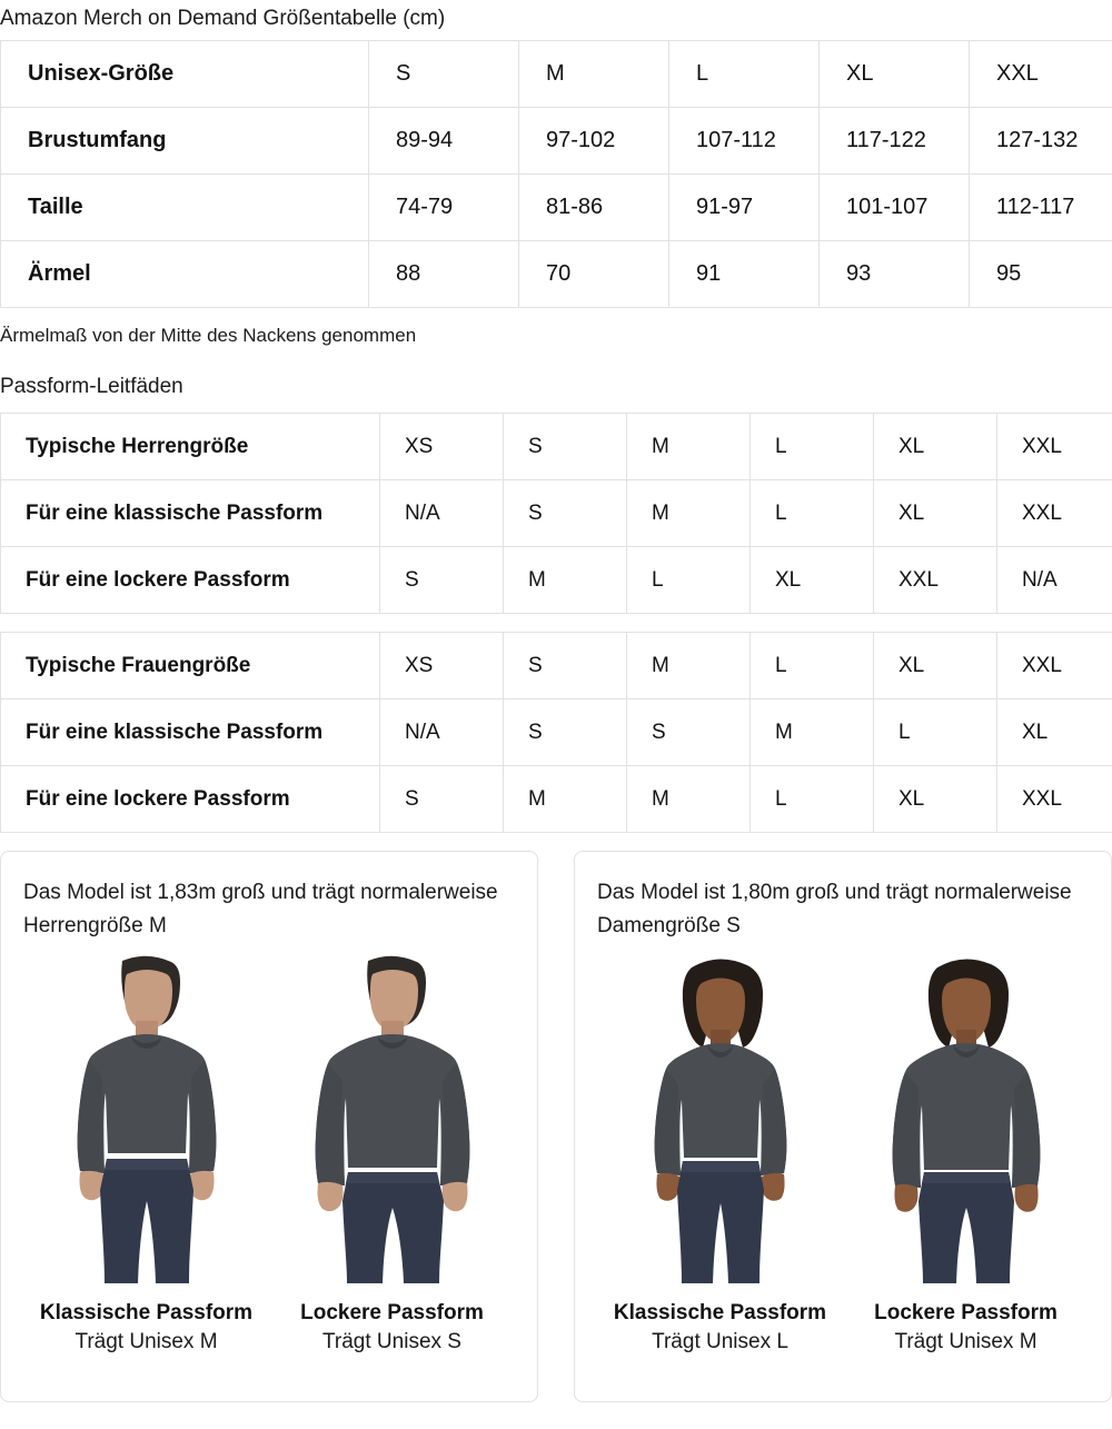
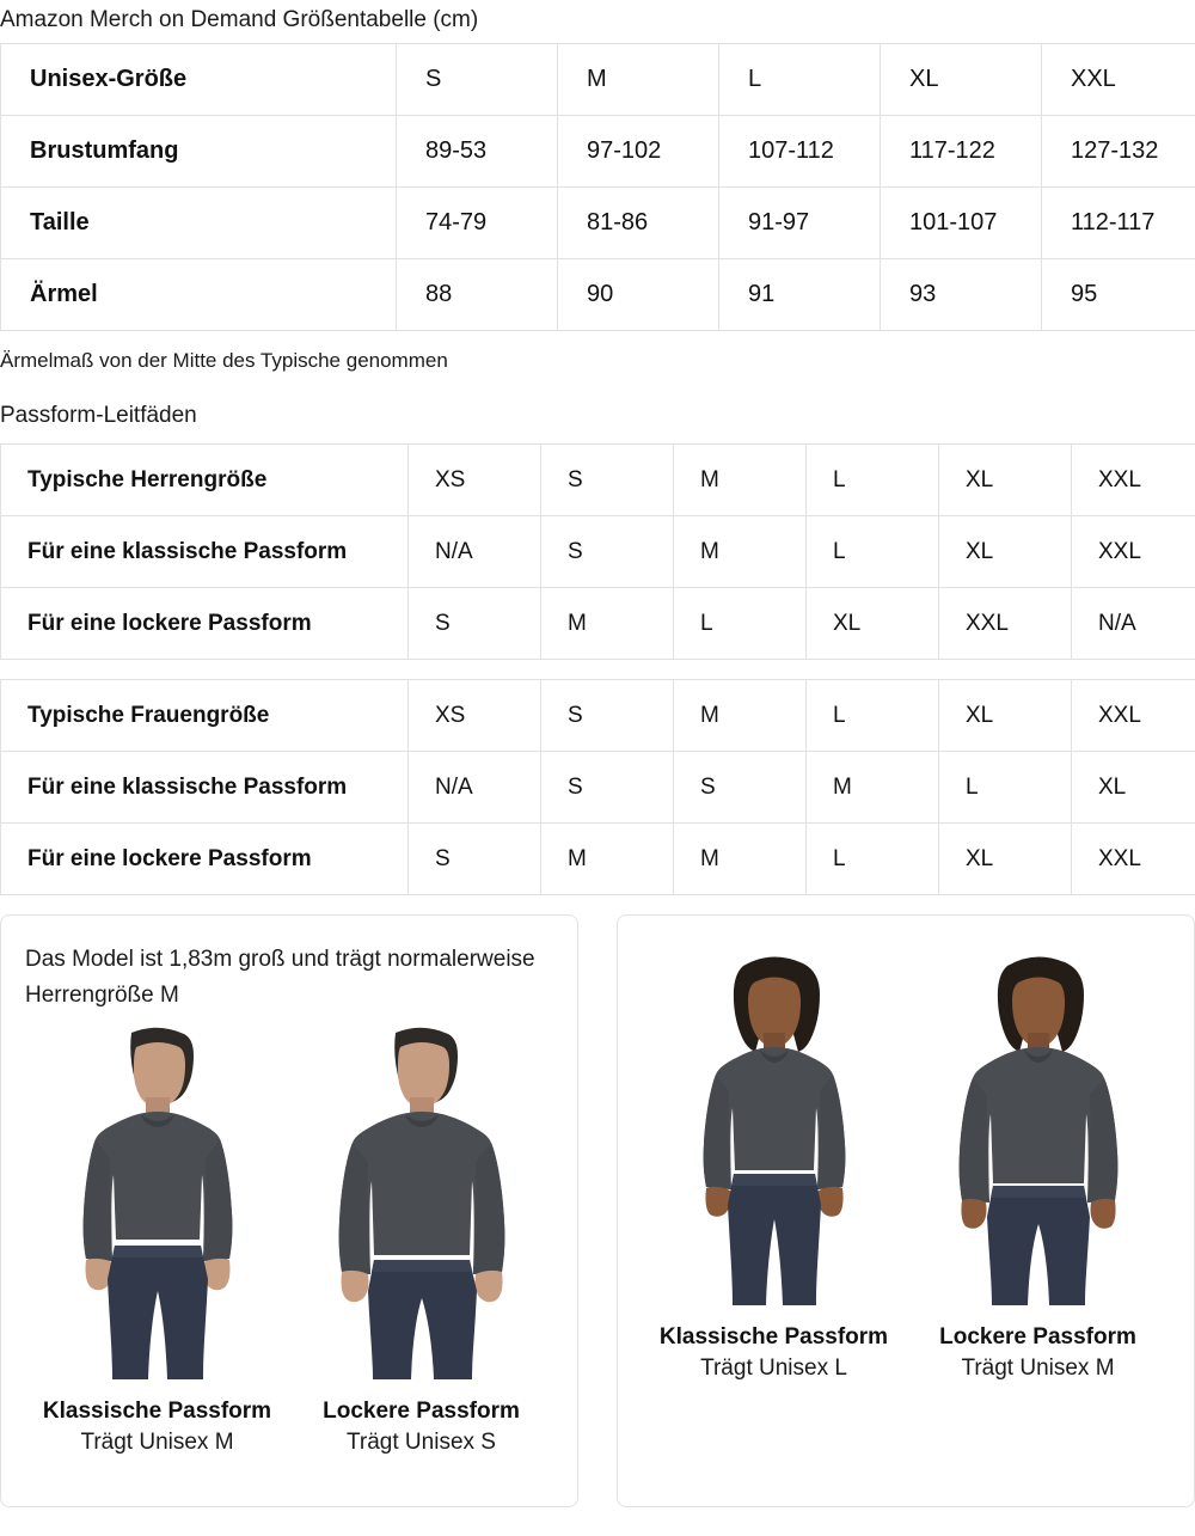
  Amazon Merch on Demand Größentabelle (cm)
  Unisex-Größe	S	M	L	XL	XXL
- Brustumfang	89-94	97-102	107-112	117-122	127-132
+ Brustumfang	89-53	97-102	107-112	117-122	127-132
  Taille	74-79	81-86	91-97	101-107	112-117
- Ärmel	88	70	91	93	95
+ Ärmel	88	90	91	93	95
- Ärmelmaß von der Mitte des Nackens genommen
+ Ärmelmaß von der Mitte des Typische genommen
  Passform-Leitfäden
  Typische Herrengröße	XS	S	M	L	XL	XXL
  Für eine klassische Passform	N/A	S	M	L	XL	XXL
  Für eine lockere Passform	S	M	L	XL	XXL	N/A
  Typische Frauengröße	XS	S	M	L	XL	XXL
  Für eine klassische Passform	N/A	S	S	M	L	XL
  Für eine lockere Passform	S	M	M	L	XL	XXL
  Das Model ist 1,83m groß und trägt normalerweise Herrengröße M
  Klassische Passform
  Trägt Unisex M
  Lockere Passform
  Trägt Unisex S
- Das Model ist 1,80m groß und trägt normalerweise Damengröße S
  Klassische Passform
  Trägt Unisex L
  Lockere Passform
  Trägt Unisex M
